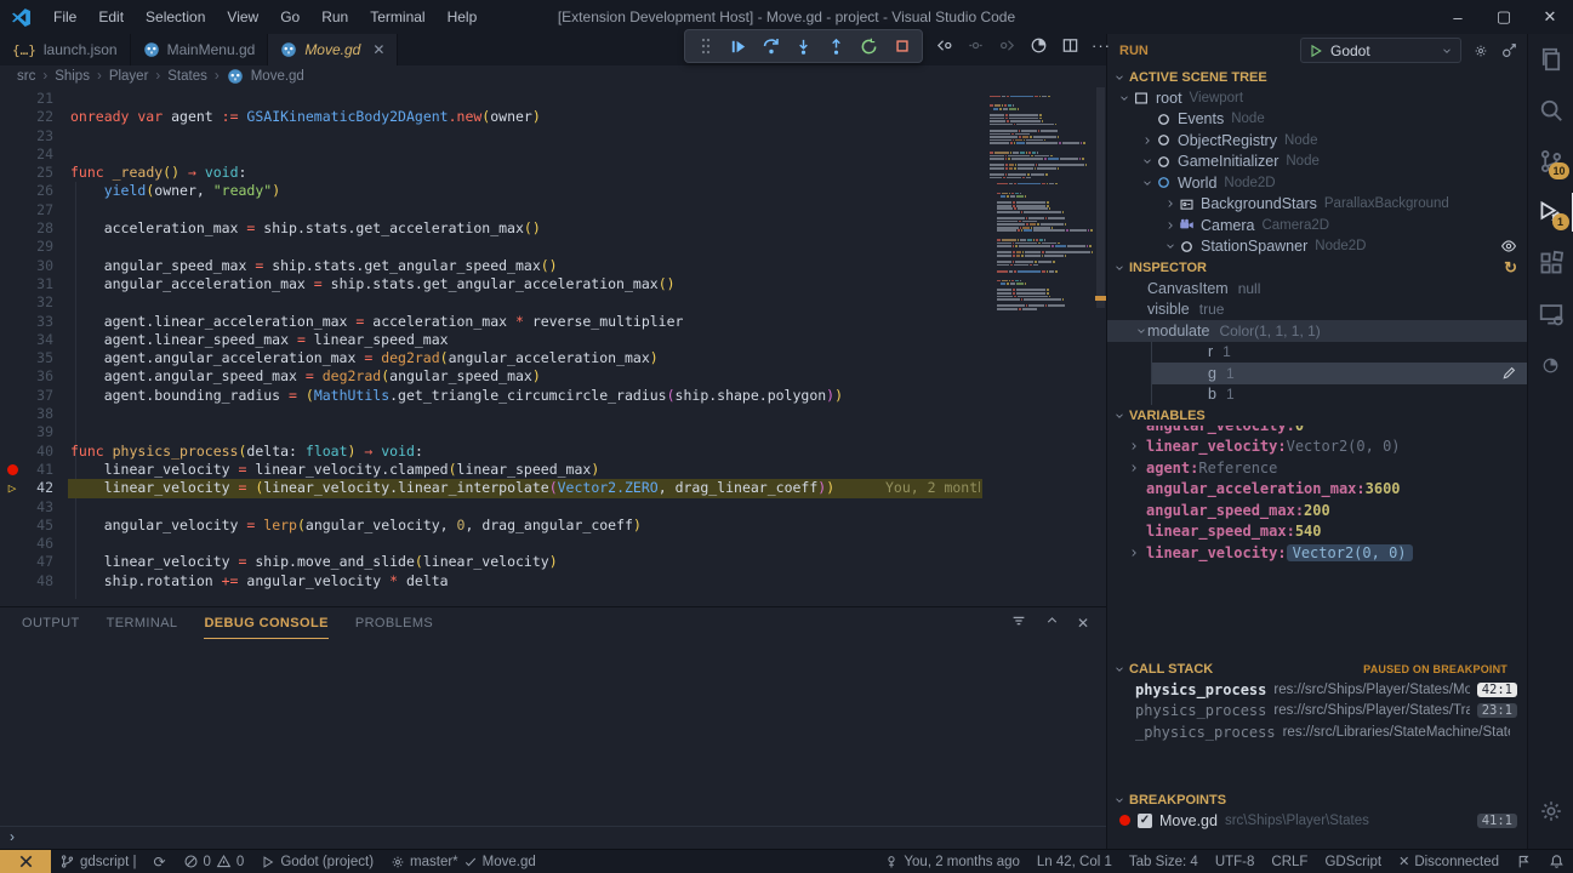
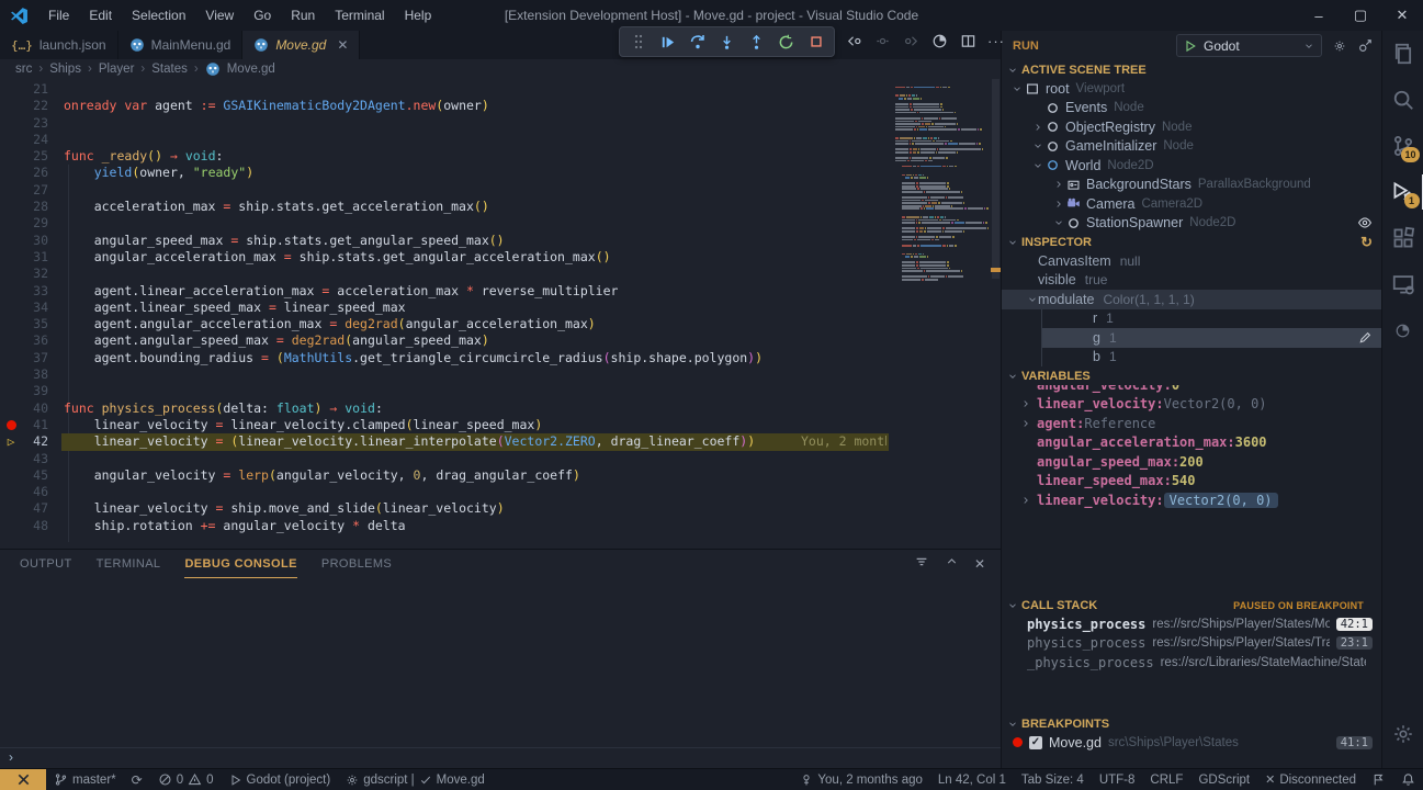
  File
  Edit
  Selection
  View
  Go
  Run
  Terminal
  Help
  [Extension Development Host] - Move.gd - project - Visual Studio Code
  –
  ▢
  ✕
  {…}
  launch.json
  MainMenu.gd
  Move.gd
  ✕
  src
  ›
  Ships
  ›
  Player
  ›
  States
  ›
  Move.gd
  21
  22
  onready var agent := GSAIKinematicBody2DAgent.new(owner)
  23
  24
  25
  func _ready() → void:
  26
  yield(owner, "ready")
  27
  28
  acceleration_max = ship.stats.get_acceleration_max()
  29
  30
  angular_speed_max = ship.stats.get_angular_speed_max()
  31
  angular_acceleration_max = ship.stats.get_angular_acceleration_max()
  32
  33
  agent.linear_acceleration_max = acceleration_max * reverse_multiplier
  34
  agent.linear_speed_max = linear_speed_max
  35
  agent.angular_acceleration_max = deg2rad(angular_acceleration_max)
  36
  agent.angular_speed_max = deg2rad(angular_speed_max)
  37
  agent.bounding_radius = (MathUtils.get_triangle_circumcircle_radius(ship.shape.polygon))
  38
  39
  40
  func physics_process(delta: float) → void:
  41
  linear_velocity = linear_velocity.clamped(linear_speed_max)
  ▷
  42
  linear_velocity = (linear_velocity.linear_interpolate(Vector2.ZERO, drag_linear_coeff))
  43
  45
  angular_velocity = lerp(angular_velocity, 0, drag_angular_coeff)
  46
  47
  linear_velocity = ship.move_and_slide(linear_velocity)
  48
  ship.rotation += angular_velocity * delta
  OUTPUT
  TERMINAL
  DEBUG CONSOLE
  PROBLEMS
  ✕
  ›
  RUN
  Godot
  ACTIVE SCENE TREE
  root
  Viewport
  Events
  Node
  ObjectRegistry
  Node
  GameInitializer
  Node
  World
  Node2D
  BackgroundStars
  ParallaxBackground
  Camera
  Camera2D
  StationSpawner
  Node2D
  INSPECTOR
  ↻
  CanvasItem
  null
  visible
  true
  modulate
  Color(1, 1, 1, 1)
  r
  1
  g
  1
  b
  1
  VARIABLES
  angular_velocity:
  0
  linear_velocity:
  Vector2(0, 0)
  agent:
  Reference
  angular_acceleration_max:
  3600
  angular_speed_max:
  200
  linear_speed_max:
  540
  linear_velocity:
  Vector2(0, 0)
  CALL STACK
  PAUSED ON BREAKPOINT
  physics_process
  res://src/Ships/Player/States/Mo
  42:1
  physics_process
  res://src/Ships/Player/States/Tra
  23:1
  _physics_process
  res://src/Libraries/StateMachine/Stat
  BREAKPOINTS
  ✓
  Move.gd
  src\Ships\Player\States
  41:1
  10
  1
  ···
- gdscript |
+ master*
  ⟳
  0
  0
  Godot (project)
- master*
+ gdscript |
  Move.gd
  You, 2 months ago
  Ln 42, Col 1
  Tab Size: 4
  UTF-8
  CRLF
  GDScript
  ✕
  Disconnected
